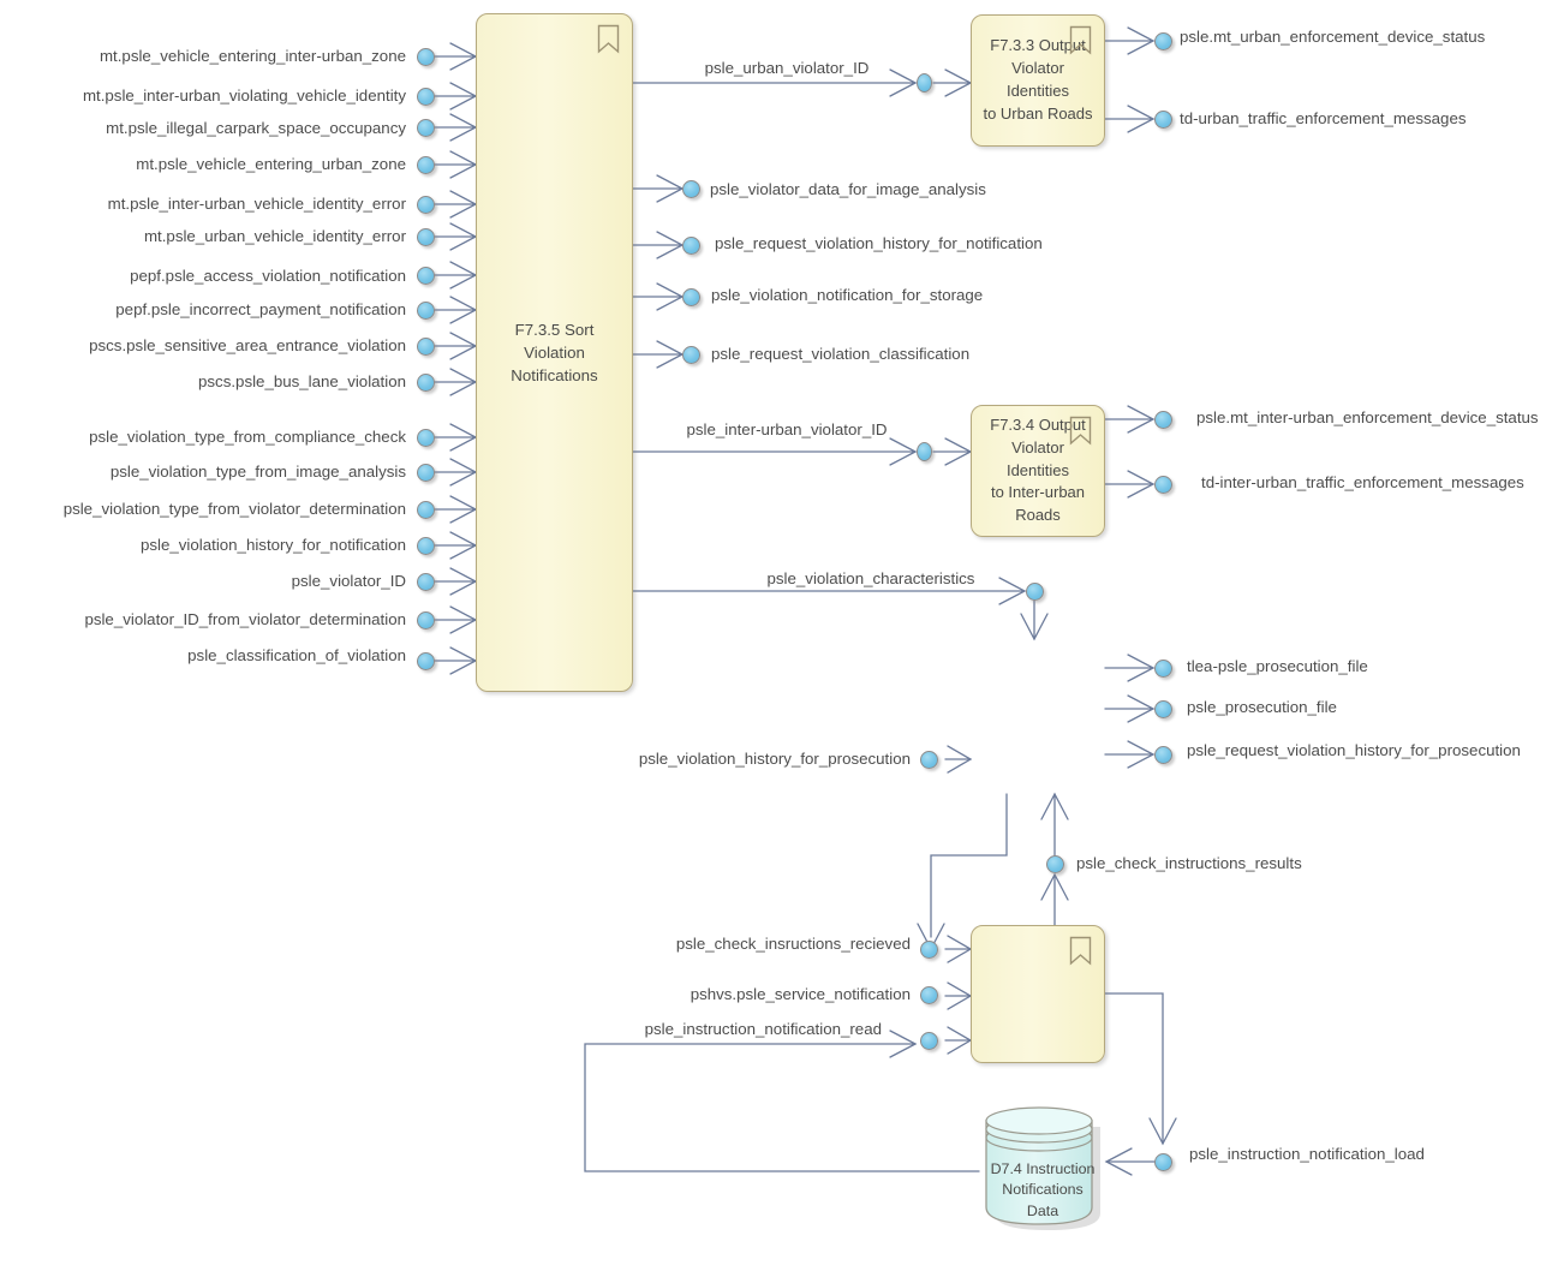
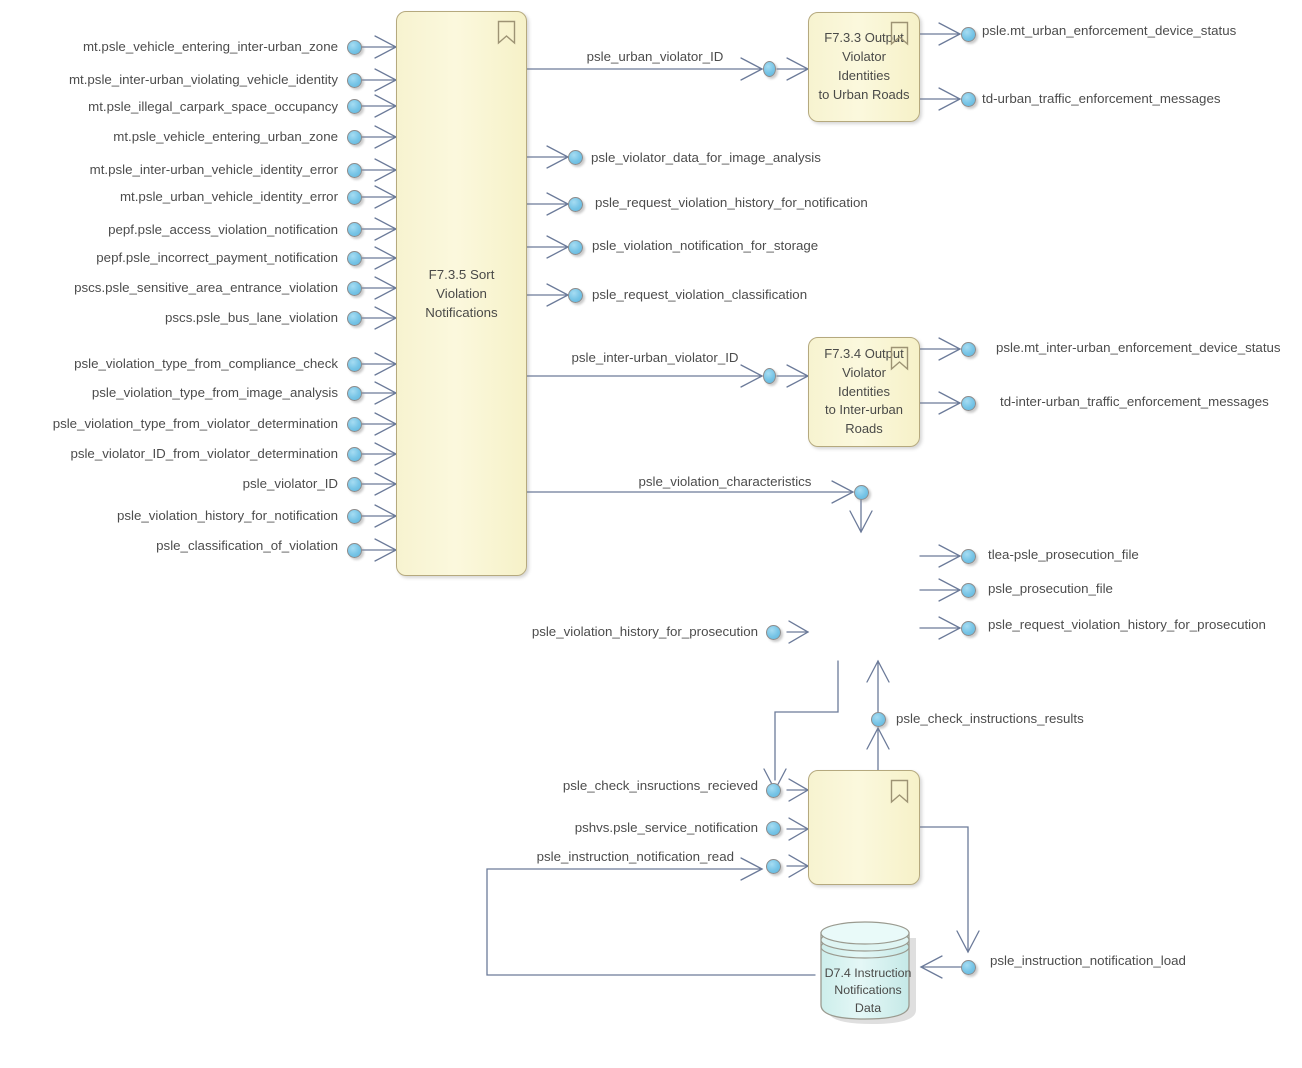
  F7.3.5 Sort Violation
  Notifications
  F7.3.3 Output
  Violator Identities
  to Urban Roads
  F7.3.4 Output
  Violator Identities
  to Inter-urban
  Roads
  D7.4 Instruction
  Notifications
  Data
  mt.psle_vehicle_entering_inter-urban_zone
  mt.psle_inter-urban_violating_vehicle_identity
  mt.psle_illegal_carpark_space_occupancy
  mt.psle_vehicle_entering_urban_zone
  mt.psle_inter-urban_vehicle_identity_error
  mt.psle_urban_vehicle_identity_error
  pepf.psle_access_violation_notification
  pepf.psle_incorrect_payment_notification
  pscs.psle_sensitive_area_entrance_violation
  pscs.psle_bus_lane_violation
  psle_violation_type_from_compliance_check
  psle_violation_type_from_image_analysis
  psle_violation_type_from_violator_determination
- psle_violation_history_for_notification
+ psle_violator_ID_from_violator_determination
  psle_violator_ID
- psle_violator_ID_from_violator_determination
+ psle_violation_history_for_notification
  psle_classification_of_violation
  psle_violator_data_for_image_analysis
  psle_request_violation_history_for_notification
  psle_violation_notification_for_storage
  psle_request_violation_classification
  psle.mt_urban_enforcement_device_status
  td-urban_traffic_enforcement_messages
  psle.mt_inter-urban_enforcement_device_status
  td-inter-urban_traffic_enforcement_messages
  tlea-psle_prosecution_file
  psle_prosecution_file
  psle_request_violation_history_for_prosecution
  psle_urban_violator_ID
  psle_inter-urban_violator_ID
  psle_violation_characteristics
  psle_violation_history_for_prosecution
  psle_check_instructions_results
  psle_check_insructions_recieved
  pshvs.psle_service_notification
  psle_instruction_notification_read
  psle_instruction_notification_load
